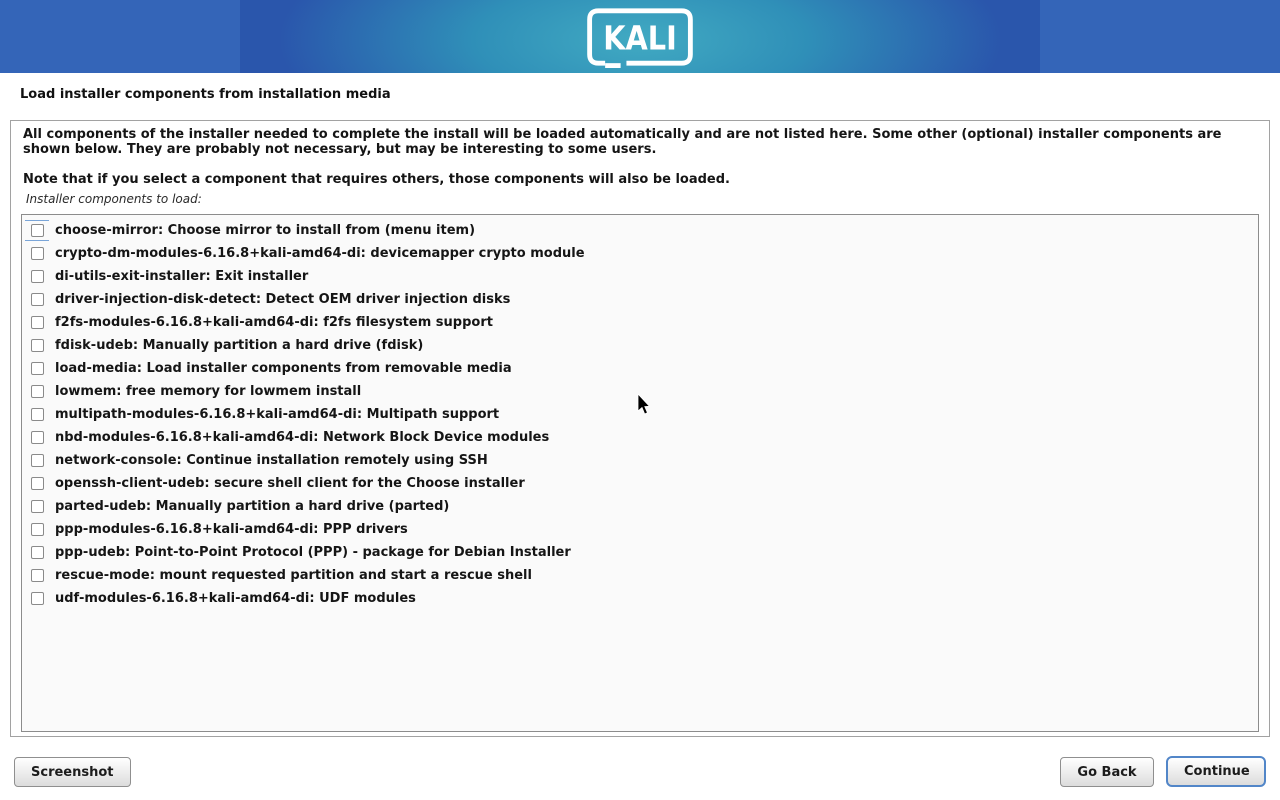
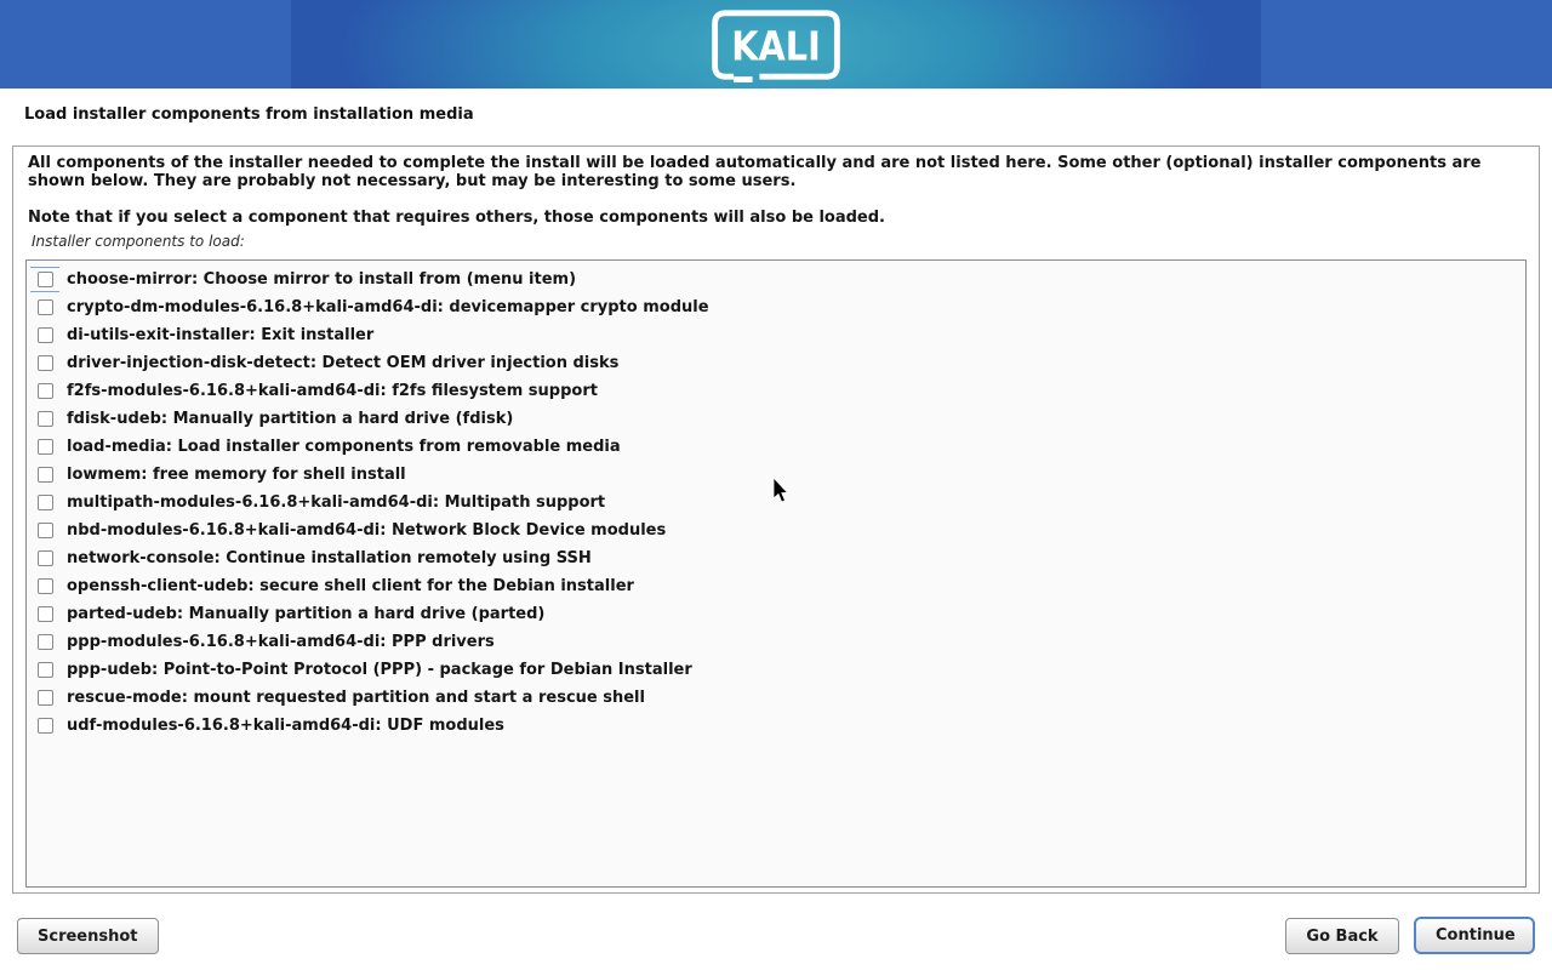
  KALI
  Load installer components from installation media
  All components of the installer needed to complete the install will be loaded automatically and are not listed here. Some other (optional) installer components are shown below. They are probably not necessary, but may be interesting to some users.
  Note that if you select a component that requires others, those components will also be loaded.
  Installer components to load:
  choose-mirror: Choose mirror to install from (menu item)
  crypto-dm-modules-6.16.8+kali-amd64-di: devicemapper crypto module
  di-utils-exit-installer: Exit installer
  driver-injection-disk-detect: Detect OEM driver injection disks
  f2fs-modules-6.16.8+kali-amd64-di: f2fs filesystem support
  fdisk-udeb: Manually partition a hard drive (fdisk)
  load-media: Load installer components from removable media
- lowmem: free memory for lowmem install
+ lowmem: free memory for shell install
  multipath-modules-6.16.8+kali-amd64-di: Multipath support
  nbd-modules-6.16.8+kali-amd64-di: Network Block Device modules
  network-console: Continue installation remotely using SSH
- openssh-client-udeb: secure shell client for the Choose installer
+ openssh-client-udeb: secure shell client for the Debian installer
  parted-udeb: Manually partition a hard drive (parted)
  ppp-modules-6.16.8+kali-amd64-di: PPP drivers
  ppp-udeb: Point-to-Point Protocol (PPP) - package for Debian Installer
  rescue-mode: mount requested partition and start a rescue shell
  udf-modules-6.16.8+kali-amd64-di: UDF modules
  Screenshot
  Go Back
  Continue
